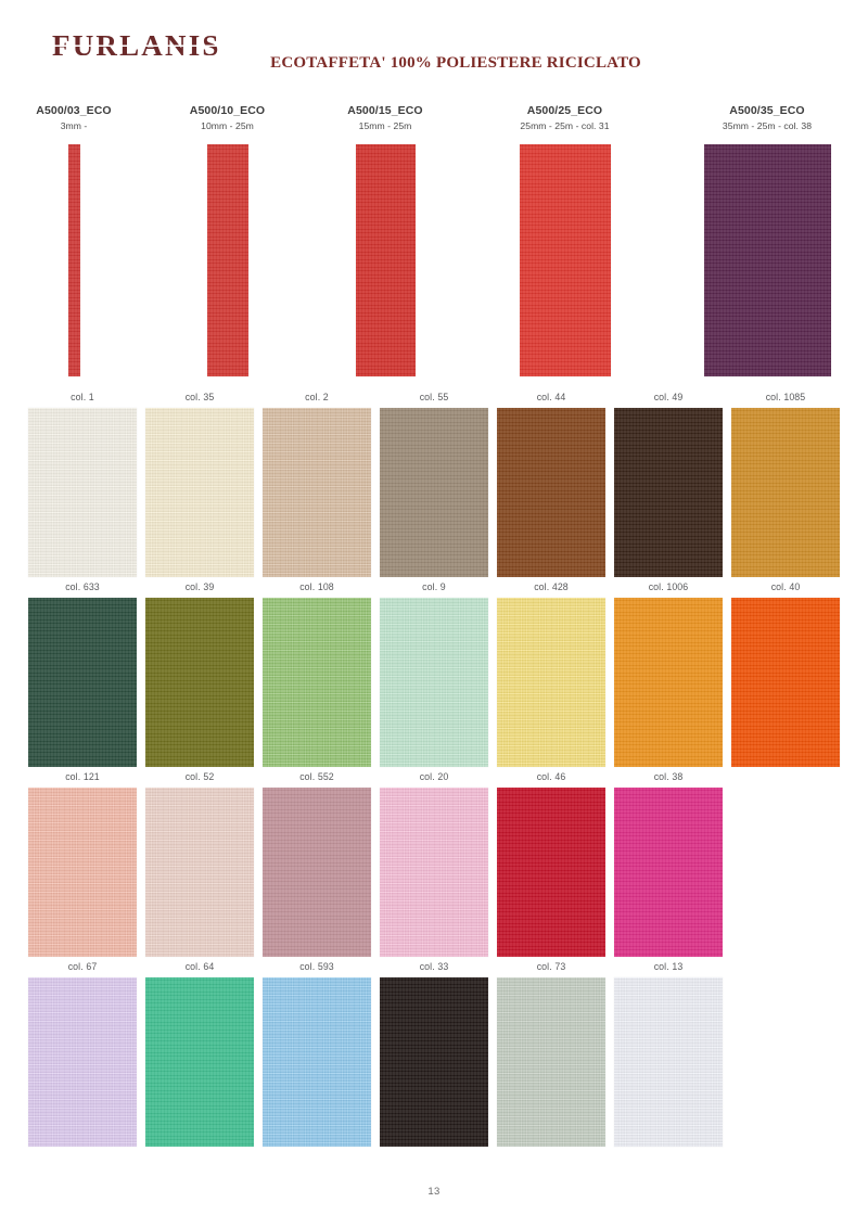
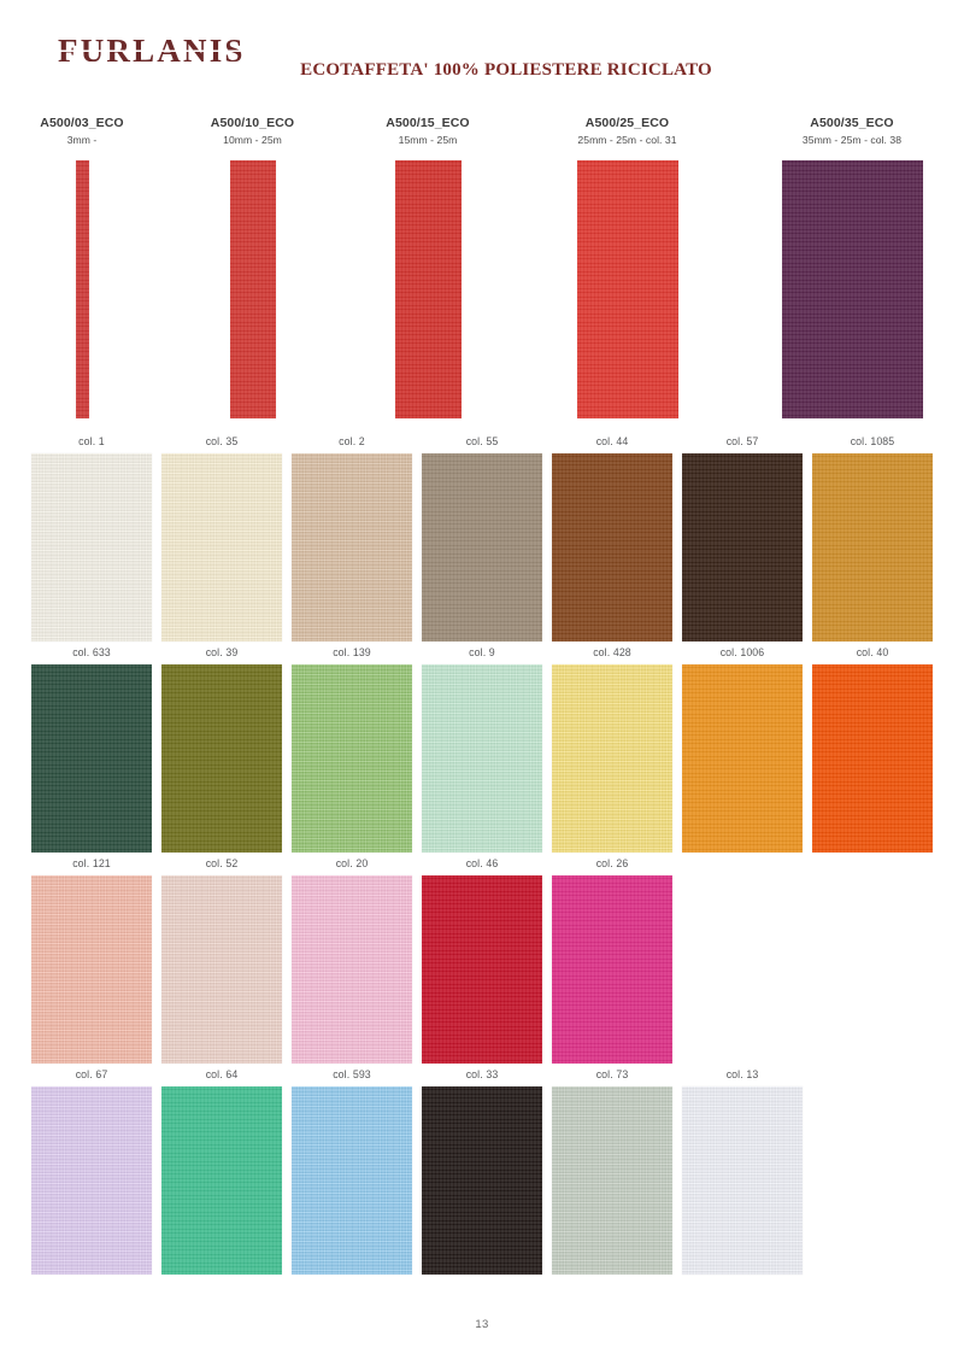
  FURLANIS
  ECOTAFFETA' 100% POLIESTERE RICICLATO
  A500/03_ECO
  3mm -
  A500/10_ECO
  10mm - 25m
  A500/15_ECO
  15mm - 25m
  A500/25_ECO
  25mm - 25m - col. 31
  A500/35_ECO
  35mm - 25m - col. 38
  col. 1
  col. 35
  col. 2
  col. 55
  col. 44
- col. 49
+ col. 57
  col. 1085
  col. 633
  col. 39
- col. 108
+ col. 139
  col. 9
  col. 428
  col. 1006
  col. 40
  col. 121
  col. 52
- col. 552
  col. 20
  col. 46
- col. 38
+ col. 26
  col. 67
  col. 64
  col. 593
  col. 33
  col. 73
  col. 13
  13
